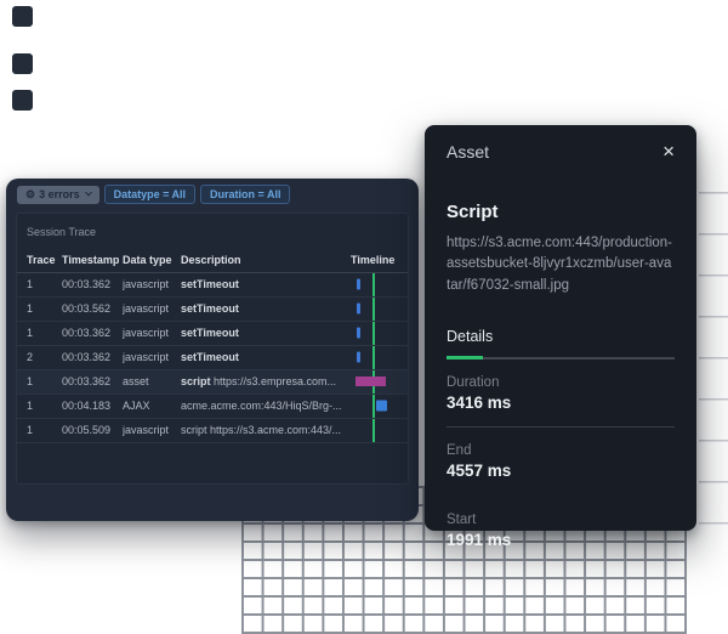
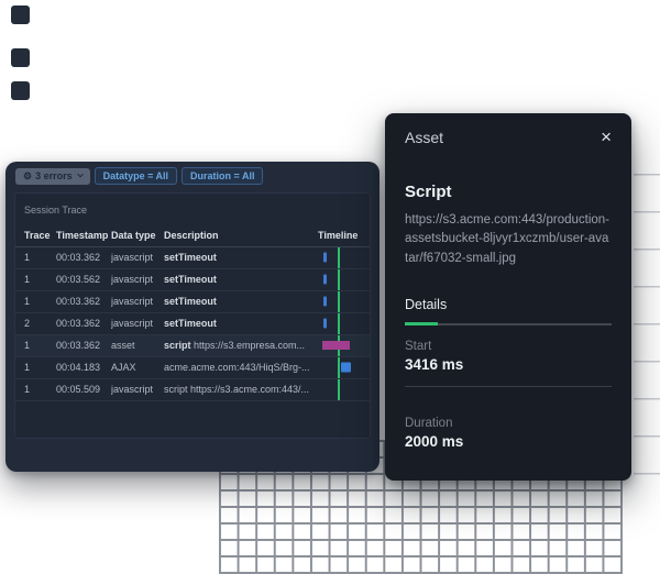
  ⚙
  3 errors
  Datatype = All
  Duration = All
  Session Trace
  Trace	Timestamp	Data type	Description	Timeline
  1	00:03.362	javascript	setTimeout
  1	00:03.562	javascript	setTimeout
  1	00:03.362	javascript	setTimeout
  2	00:03.362	javascript	setTimeout
  1	00:03.362	asset	script https://s3.empresa.com...
  1	00:04.183	AJAX	acme.acme.com:443/HiqS/Brg-...
  1	00:05.509	javascript	script https://s3.acme.com:443/...
  Asset
  ×
  Script
  https://s3.acme.com:443/production-assetsbucket-8ljvyr1xczmb/user-avatar/f67032-small.jpg
  Details
- Duration
+ Start
  3416 ms
- End
- 4557 ms
- Start
+ Duration
- 1991 ms
+ 2000 ms
